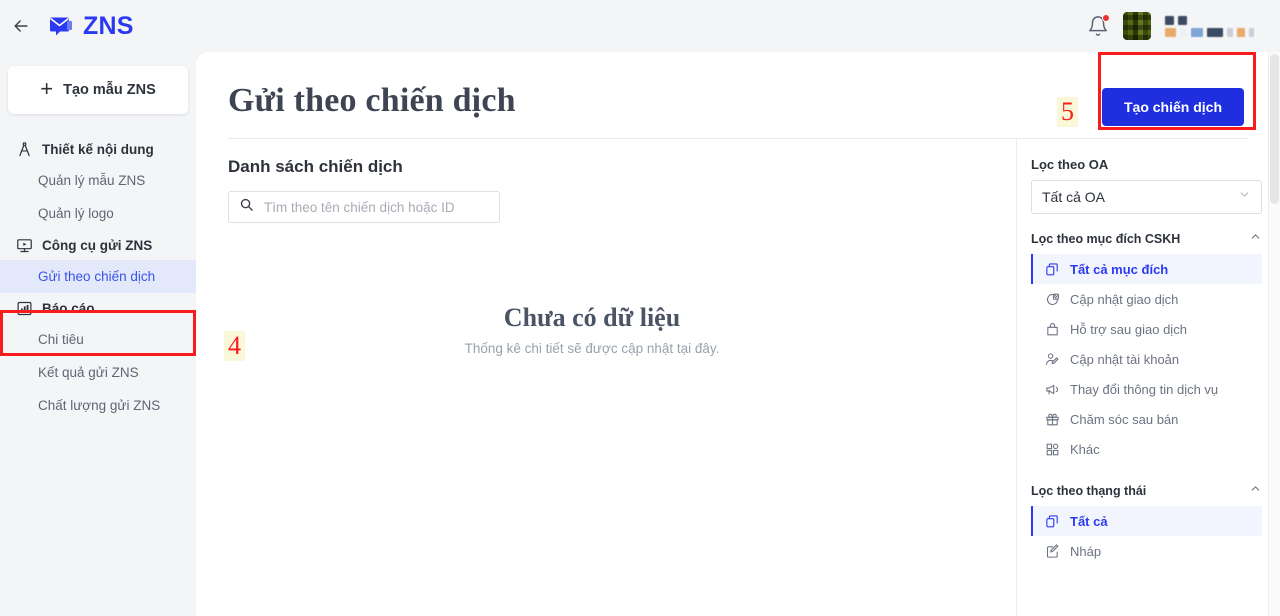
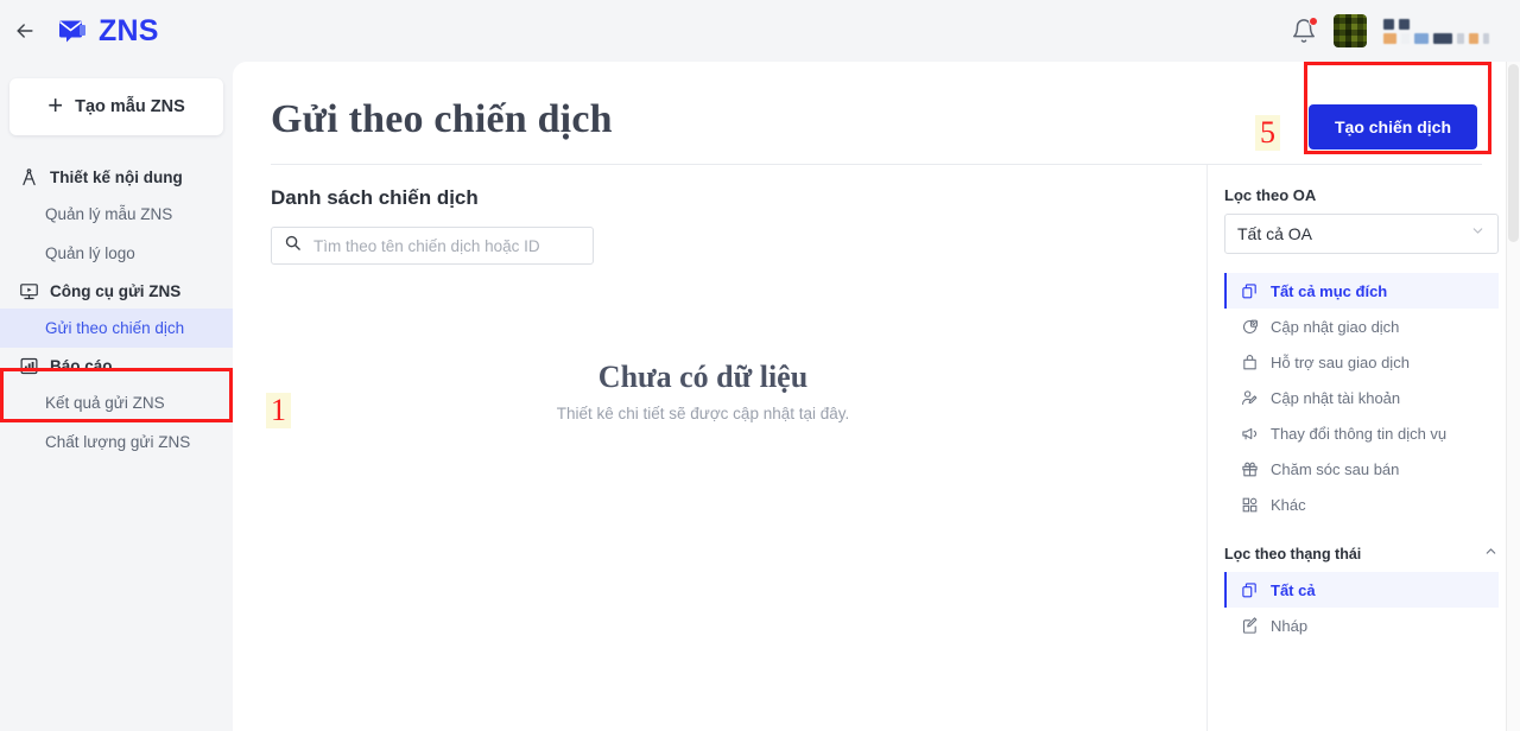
  ZNS
  +
  Tạo mẫu ZNS
  Thiết kế nội dung
  Quản lý mẫu ZNS
  Quản lý logo
  Công cụ gửi ZNS
  Gửi theo chiến dịch
  Báo cáo
- Chi tiêu
  Kết quả gửi ZNS
  Chất lượng gửi ZNS
  Gửi theo chiến dịch
  Tạo chiến dịch
  Danh sách chiến dịch
  Tìm theo tên chiến dịch hoặc ID
  Chưa có dữ liệu
- Thống kê chi tiết sẽ được cập nhật tại đây.
+ Thiết kê chi tiết sẽ được cập nhật tại đây.
  Lọc theo OA
  Tất cả OA
- Lọc theo mục đích CSKH
  Tất cả mục đích
  Cập nhật giao dịch
  Hỗ trợ sau giao dịch
  Cập nhật tài khoản
  Thay đổi thông tin dịch vụ
  Chăm sóc sau bán
  Khác
  Lọc theo thạng thái
  Tất cả
  Nháp
- 4
+ 1
  5
